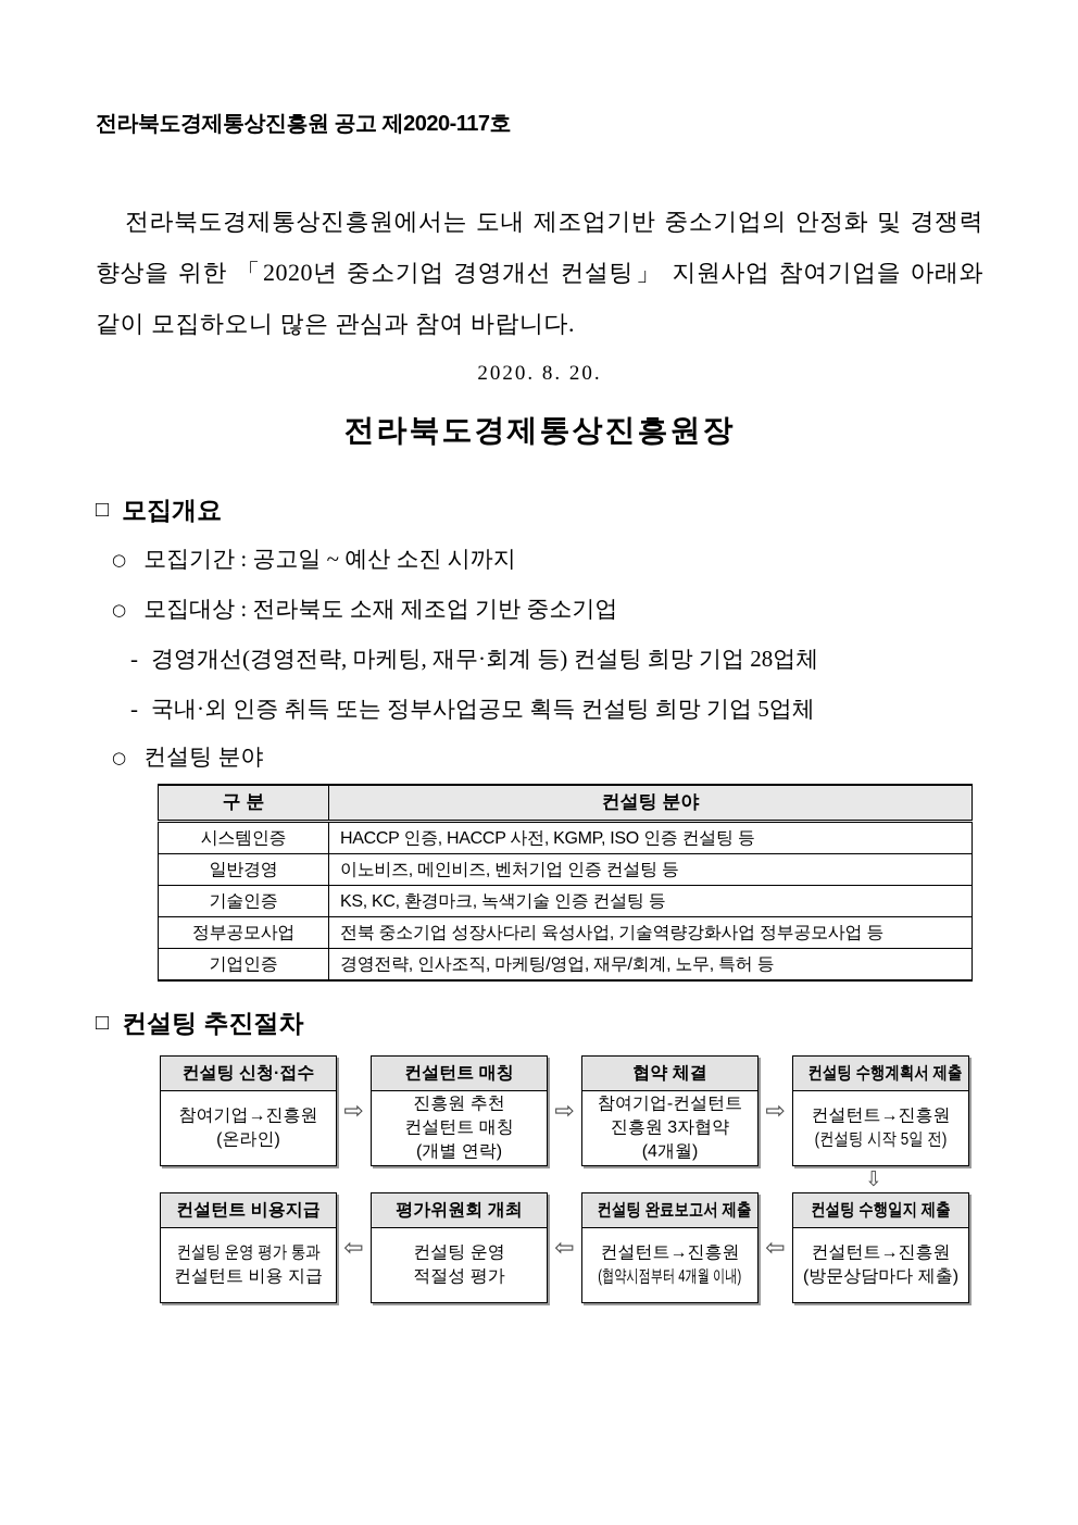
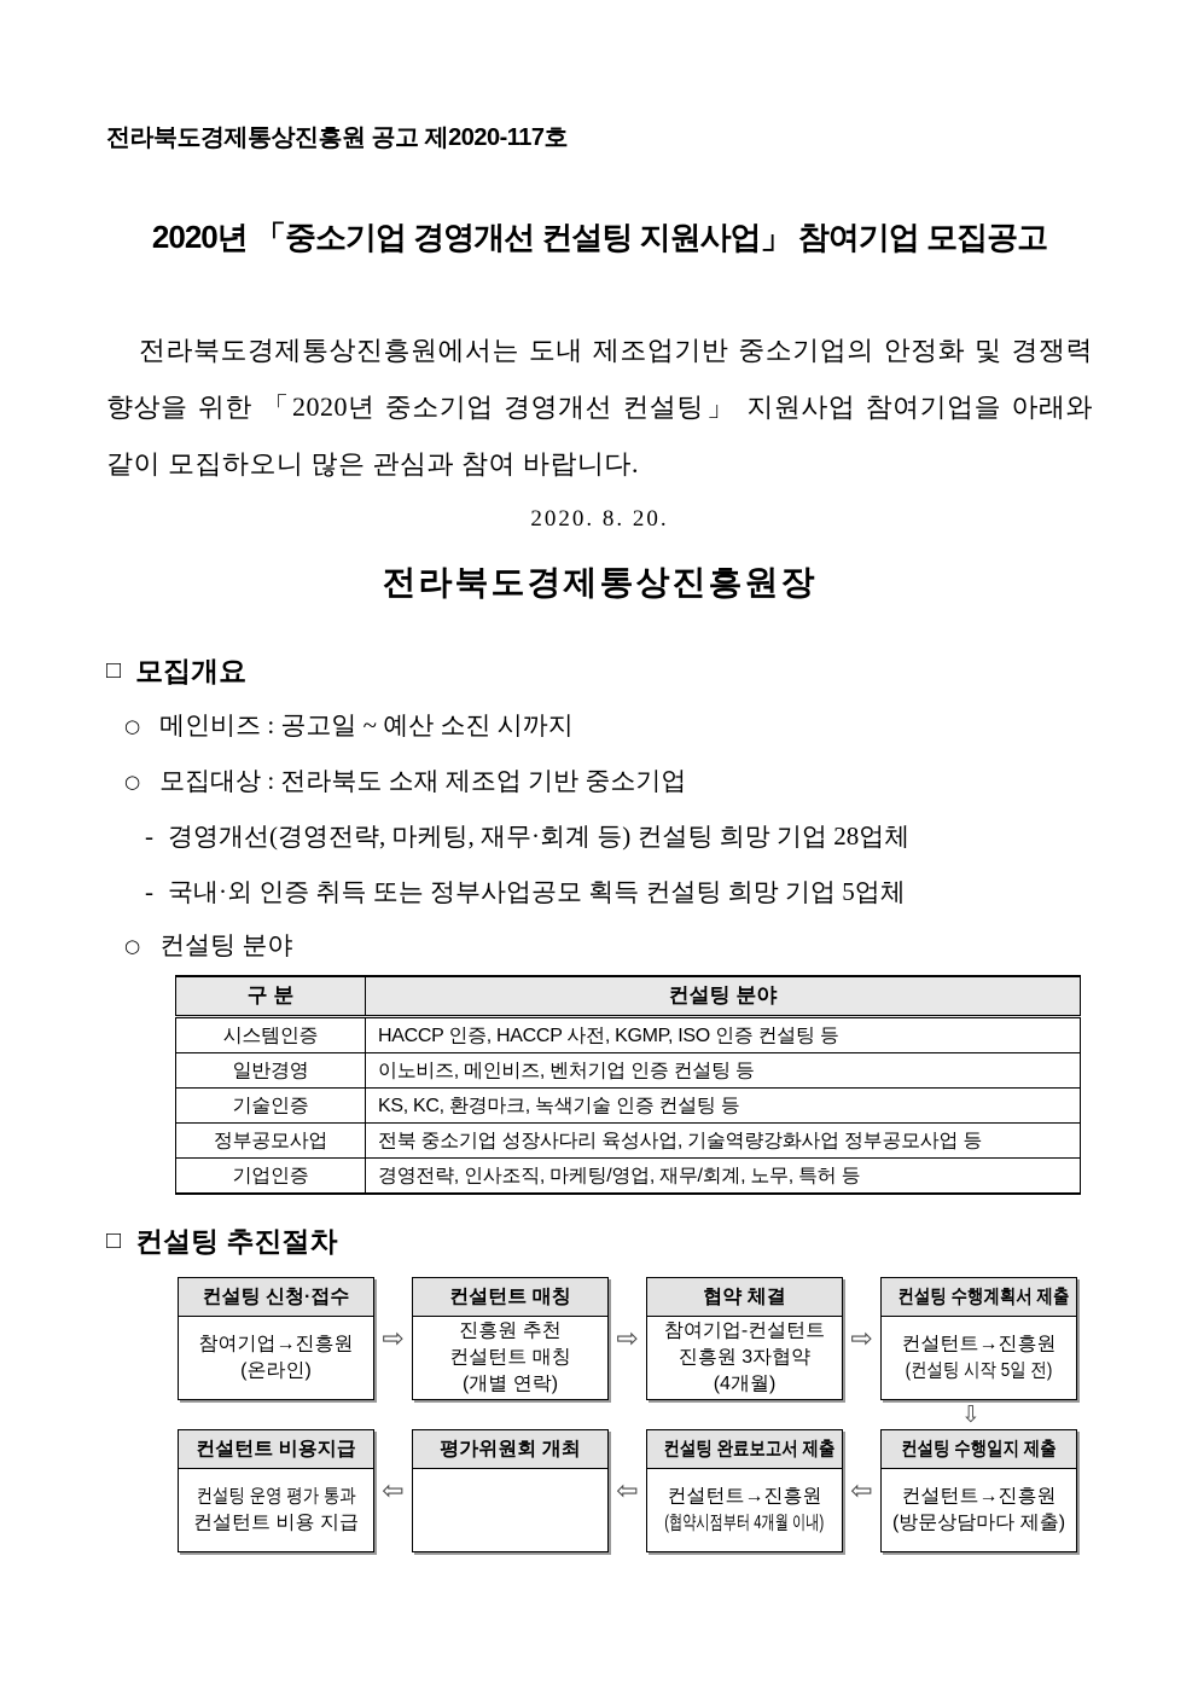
  전라북도경제통상진흥원 공고 제2020-117호
+ 2020년 「중소기업 경영개선 컨설팅 지원사업」 참여기업 모집공고
  전라북도경제통상진흥원에서는 도내 제조업기반 중소기업의 안정화 및 경쟁력 향상을 위한 「2020년 중소기업 경영개선 컨설팅」 지원사업 참여기업을 아래와 같이 모집하오니 많은 관심과 참여 바랍니다.
  2020. 8. 20.
  전라북도경제통상진흥원장
  □
  모집개요
  ○
- 모집기간 : 공고일 ~ 예산 소진 시까지
+ 메인비즈 : 공고일 ~ 예산 소진 시까지
  ○
  모집대상 : 전라북도 소재 제조업 기반 중소기업
  -
  경영개선(경영전략, 마케팅, 재무·회계 등) 컨설팅 희망 기업 28업체
  -
  국내·외 인증 취득 또는 정부사업공모 획득 컨설팅 희망 기업 5업체
  ○
  컨설팅 분야
  구 분	컨설팅 분야
  시스템인증	HACCP 인증, HACCP 사전, KGMP, ISO 인증 컨설팅 등
  일반경영	이노비즈, 메인비즈, 벤처기업 인증 컨설팅 등
  기술인증	KS, KC, 환경마크, 녹색기술 인증 컨설팅 등
  정부공모사업	전북 중소기업 성장사다리 육성사업, 기술역량강화사업 정부공모사업 등
  기업인증	경영전략, 인사조직, 마케팅/영업, 재무/회계, 노무, 특허 등
  □
  컨설팅 추진절차
  컨설팅 신청·접수
  참여기업→진흥원
  (온라인)
  ⇨
  컨설턴트 매칭
  진흥원 추천
  컨설턴트 매칭
  (개별 연락)
  ⇨
  협약 체결
  참여기업-컨설턴트
  진흥원 3자협약
  (4개월)
  ⇨
  컨설팅 수행계획서 제출
  컨설턴트→진흥원
  (컨설팅 시작 5일 전)
  ⇩
  컨설턴트 비용지급
  컨설팅 운영 평가 통과
  컨설턴트 비용 지급
  ⇦
  평가위원회 개최
- 컨설팅 운영
- 적절성 평가
  ⇦
  컨설팅 완료보고서 제출
  컨설턴트→진흥원
  (협약시점부터 4개월 이내)
  ⇦
  컨설팅 수행일지 제출
  컨설턴트→진흥원
  (방문상담마다 제출)
